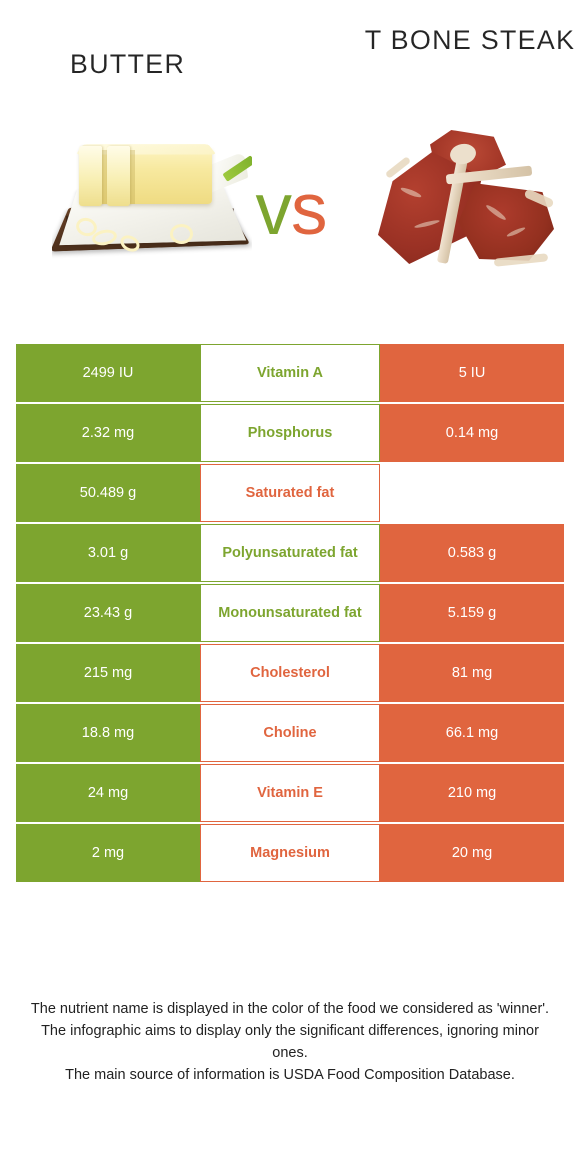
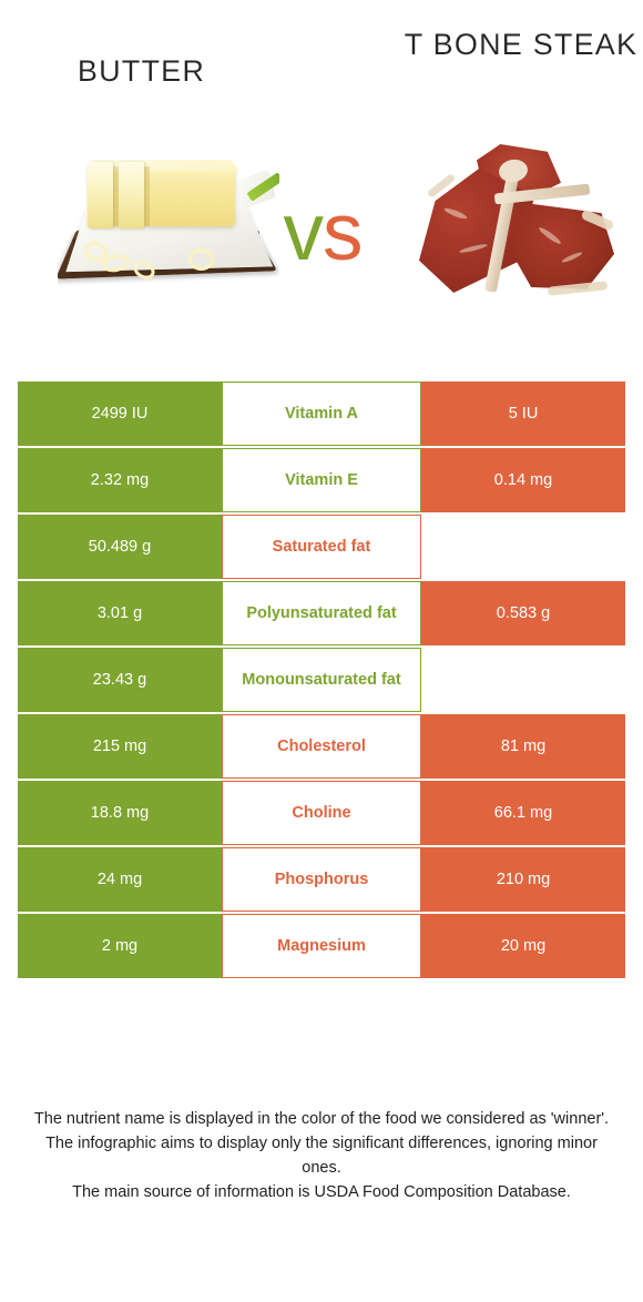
  BUTTER
  T BONE STEAK
  vs
  2499 IU
  Vitamin A
  5 IU
  2.32 mg
- Phosphorus
+ Vitamin E
  0.14 mg
  50.489 g
  Saturated fat
  3.01 g
  Polyunsaturated fat
  0.583 g
  23.43 g
  Monounsaturated fat
- 5.159 g
  215 mg
  Cholesterol
  81 mg
  18.8 mg
  Choline
  66.1 mg
  24 mg
- Vitamin E
+ Phosphorus
  210 mg
  2 mg
  Magnesium
  20 mg
  The nutrient name is displayed in the color of the food we considered as 'winner'.
  The infographic aims to display only the significant differences, ignoring minor ones.
  The main source of information is USDA Food Composition Database.
